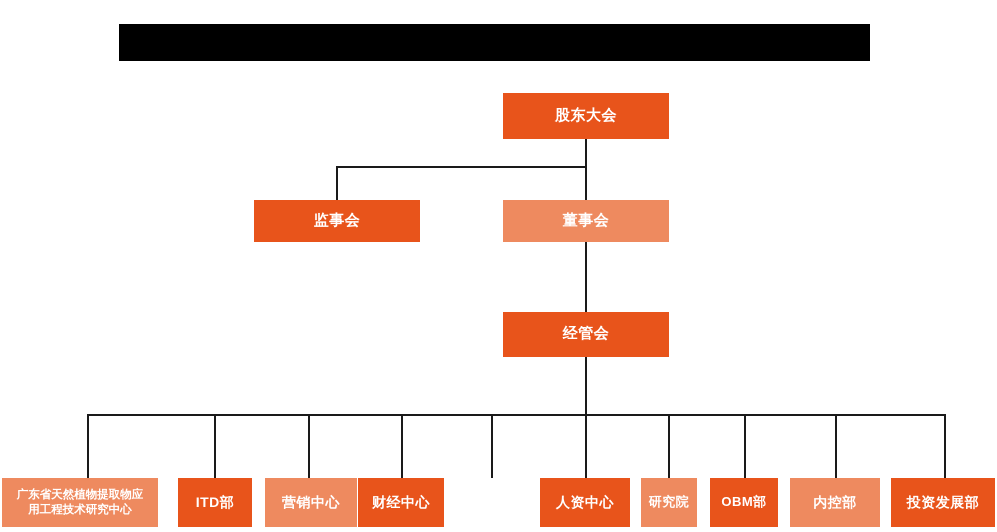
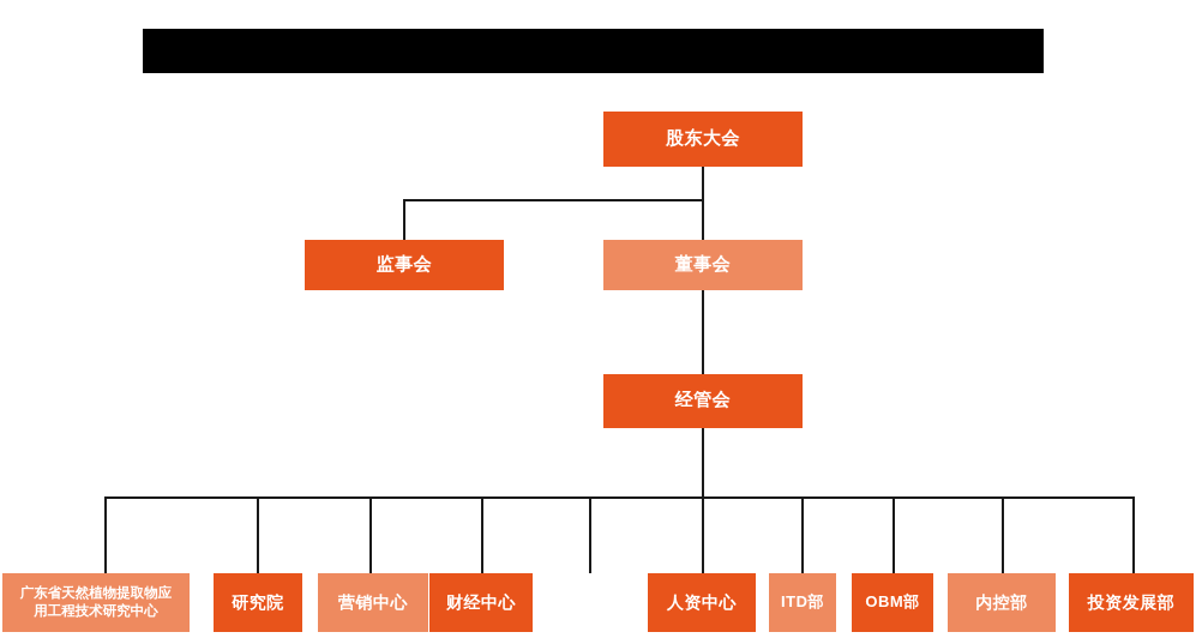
  股东大会
  监事会
  董事会
  经管会
  广东省天然植物提取物应
  用工程技术研究中心
- ITD部
+ 研究院
  营销中心
  财经中心
  人资中心
- 研究院
+ ITD部
  OBM部
  内控部
  投资发展部
